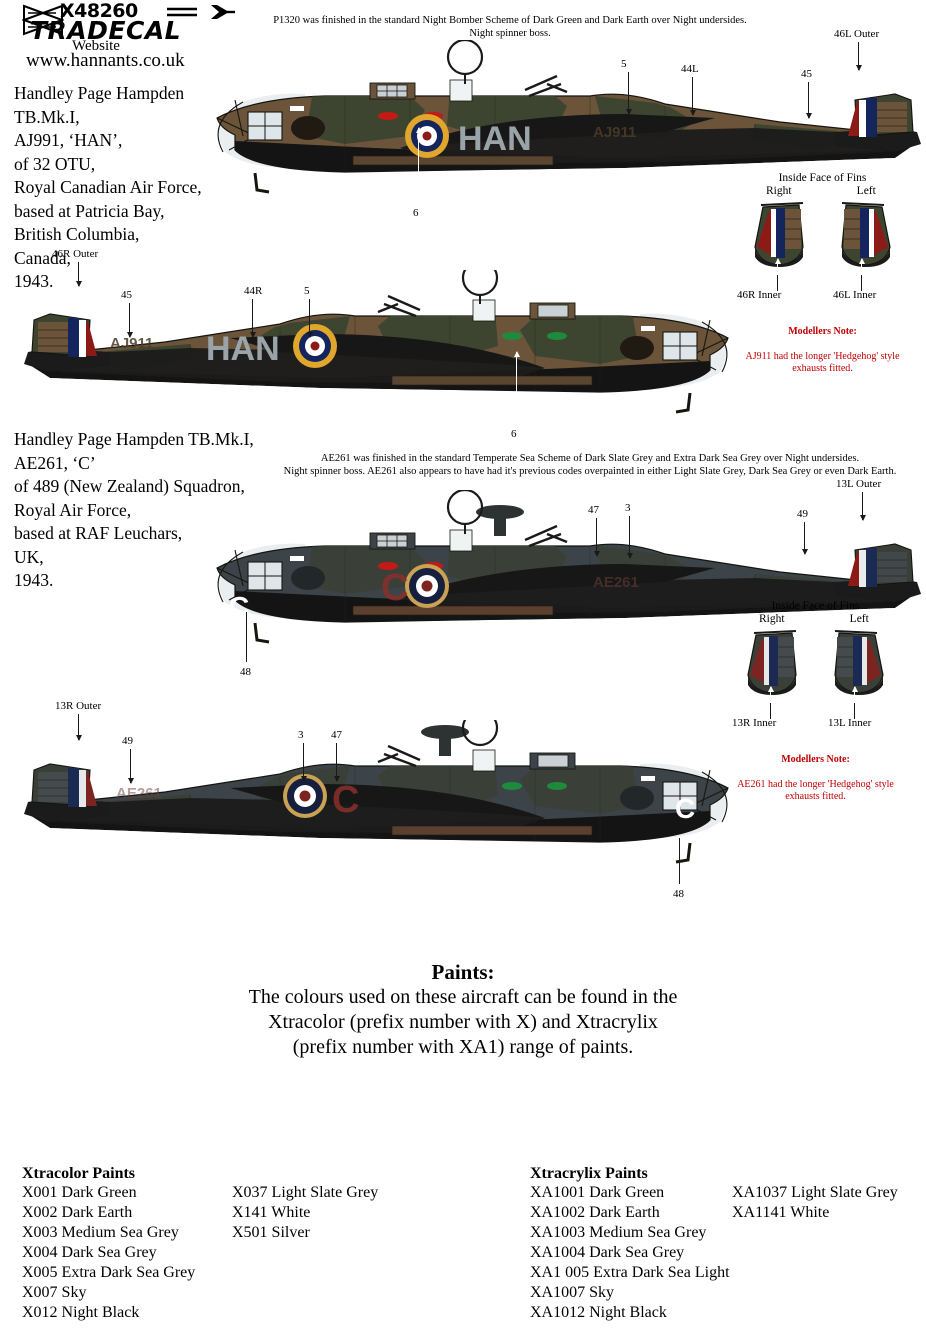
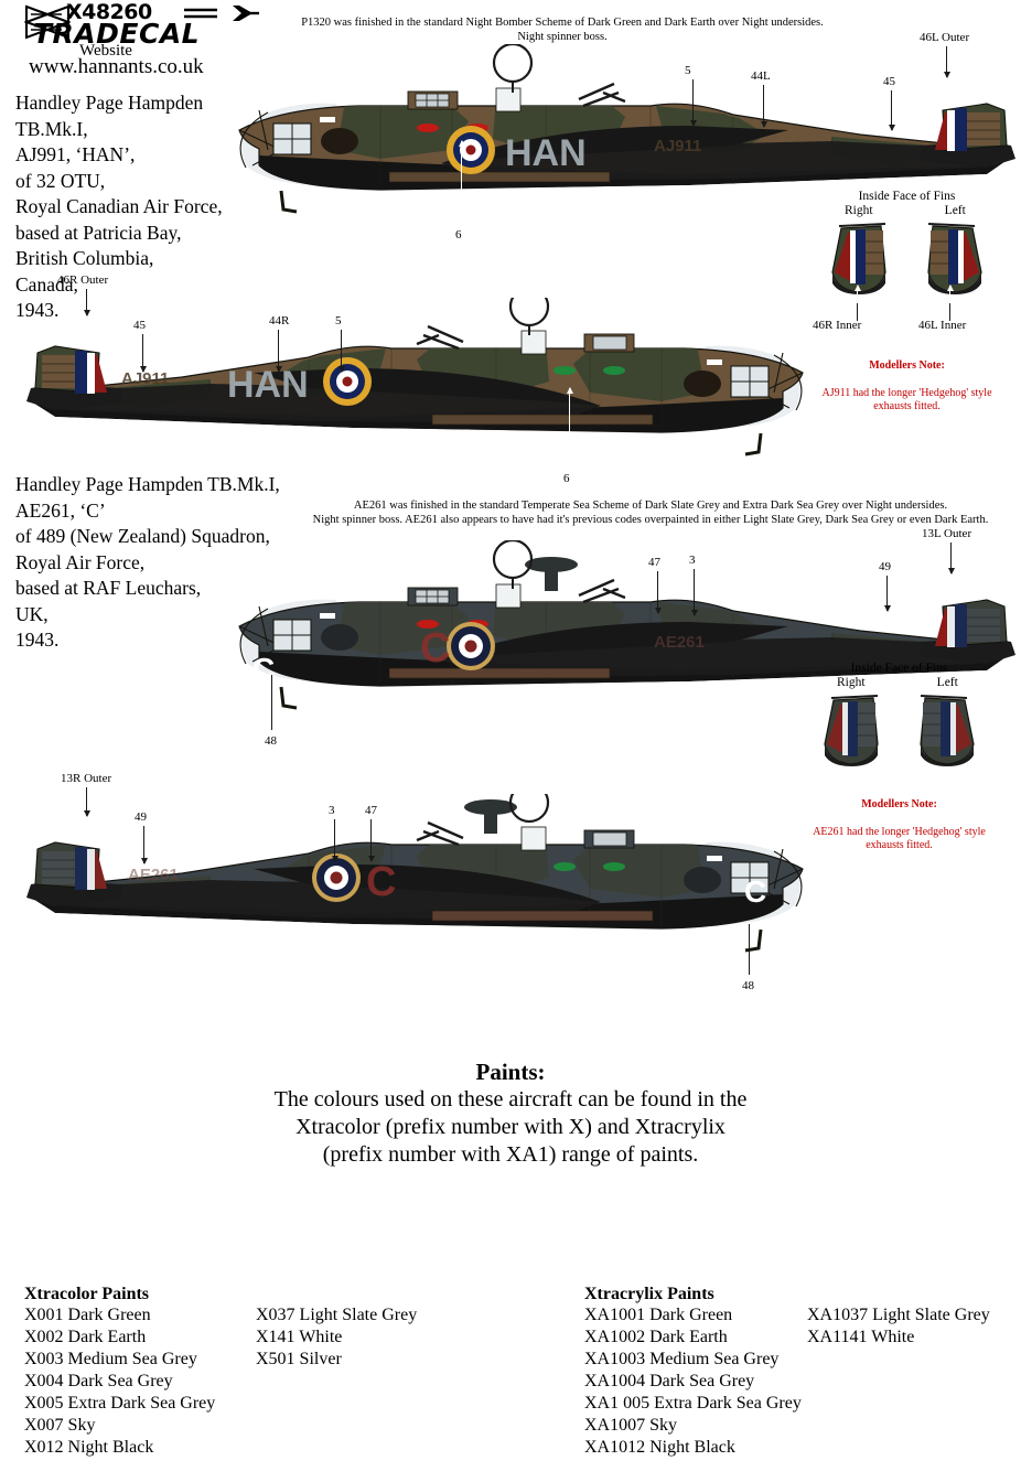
  X48260
  TRADECAL
  Website
  www.hannants.co.uk
  P1320 was finished in the standard Night Bomber Scheme of Dark Green and Dark Earth over Night undersides.
  Night spinner boss.
  Handley Page Hampden TB.Mk.I,
  AJ991, ‘HAN’,
  of 32 OTU,
  Royal Canadian Air Force,
  based at Patricia Bay,
  British Columbia,
  Canada,
  1943.
  HAN
  AJ911
  5
  44L
  45
  46L Outer
  6
  HAN
  AJ911
  46R Outer
  45
  44R
  5
  6
  Inside Face of Fins
  Right
  Left
  46R Inner
  46L Inner
  Modellers Note:
  AJ911 had the longer 'Hedgehog' style
  exhausts fitted.
  AE261 was finished in the standard Temperate Sea Scheme of Dark Slate Grey and Extra Dark Sea Grey over Night undersides.
  Night spinner boss. AE261 also appears to have had it's previous codes overpainted in either Light Slate Grey, Dark Sea Grey or even Dark Earth.
  Handley Page Hampden TB.Mk.I,
  AE261, ‘C’
  of 489 (New Zealand) Squadron,
  Royal Air Force,
  based at RAF Leuchars,
  UK,
  1943.
  C
  AE261
  C
  47
  3
  49
  13L Outer
  48
  Inside Face of Fins
  Right
  Left
- 13R Inner
- 13L Inner
  Modellers Note:
  AE261 had the longer 'Hedgehog' style
  exhausts fitted.
  C
  AE261
  C
  13R Outer
  49
  3
  47
  48
  Paints:
  The colours used on these aircraft can be found in the
  Xtracolor (prefix number with X) and Xtracrylix
  (prefix number with XA1) range of paints.
  Xtracolor Paints
  X001 Dark Green
  X002 Dark Earth
  X003 Medium Sea Grey
  X004 Dark Sea Grey
  X005 Extra Dark Sea Grey
  X007 Sky
  X012 Night Black
  X037 Light Slate Grey
  X141 White
  X501 Silver
  Xtracrylix Paints
  XA1001 Dark Green
  XA1002 Dark Earth
  XA1003 Medium Sea Grey
  XA1004 Dark Sea Grey
- XA1 005 Extra Dark Sea Light
+ XA1 005 Extra Dark Sea Grey
  XA1007 Sky
  XA1012 Night Black
  XA1037 Light Slate Grey
  XA1141 White
